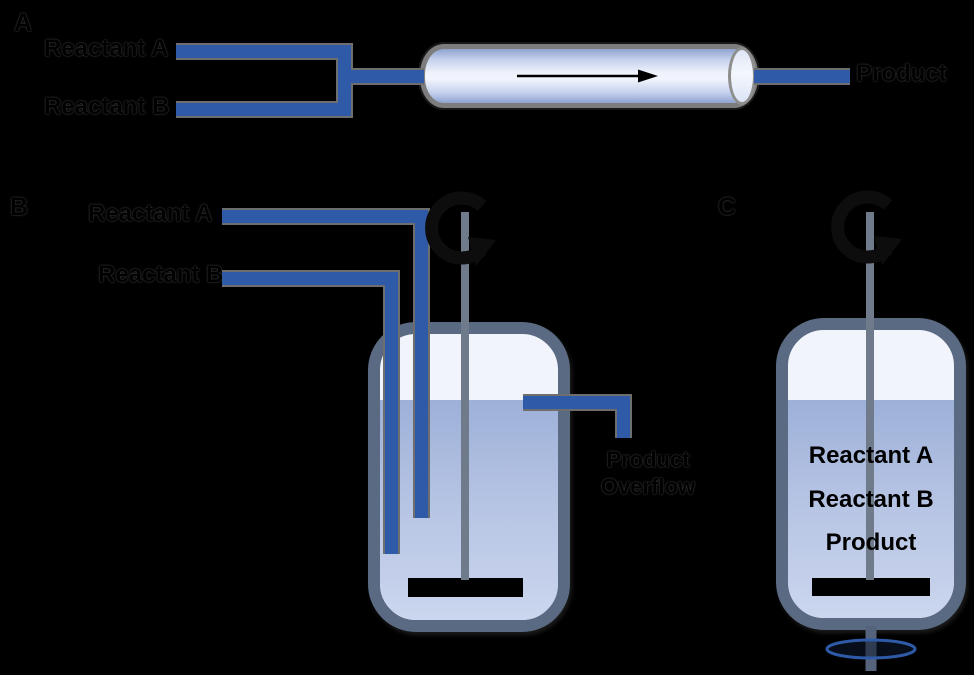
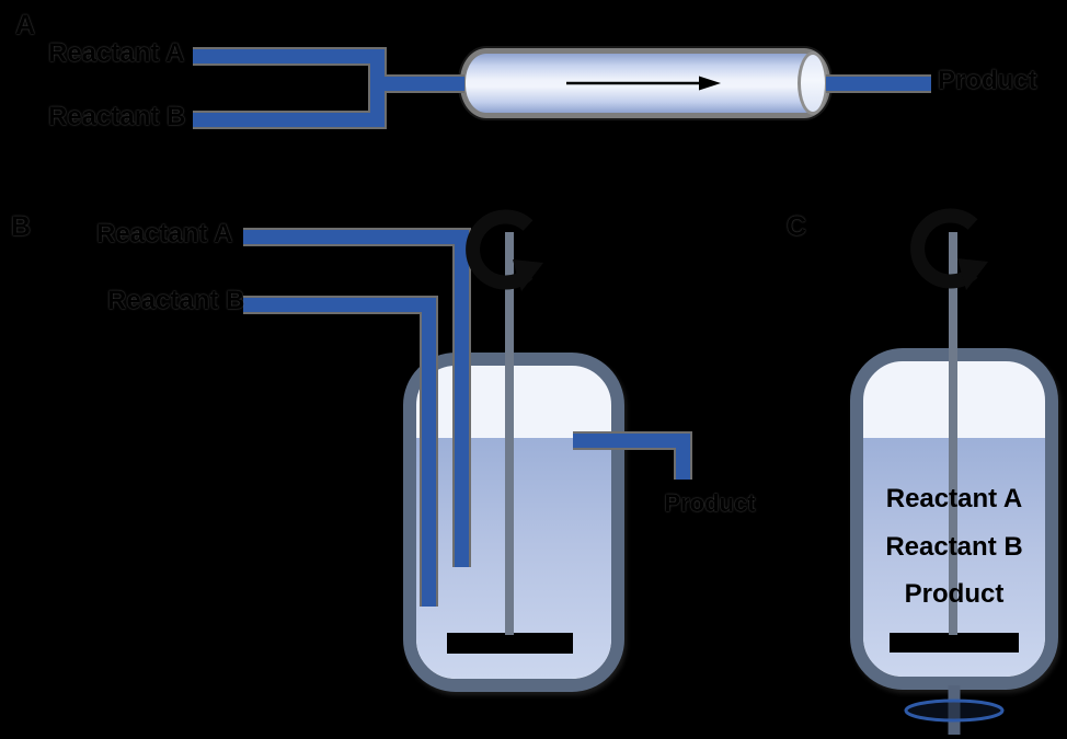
  A
  Reactant A
  Reactant B
  Product
  B
  Reactant A
  Reactant B
  Product
- Overflow
  C
  Reactant A
  Reactant B
  Product
